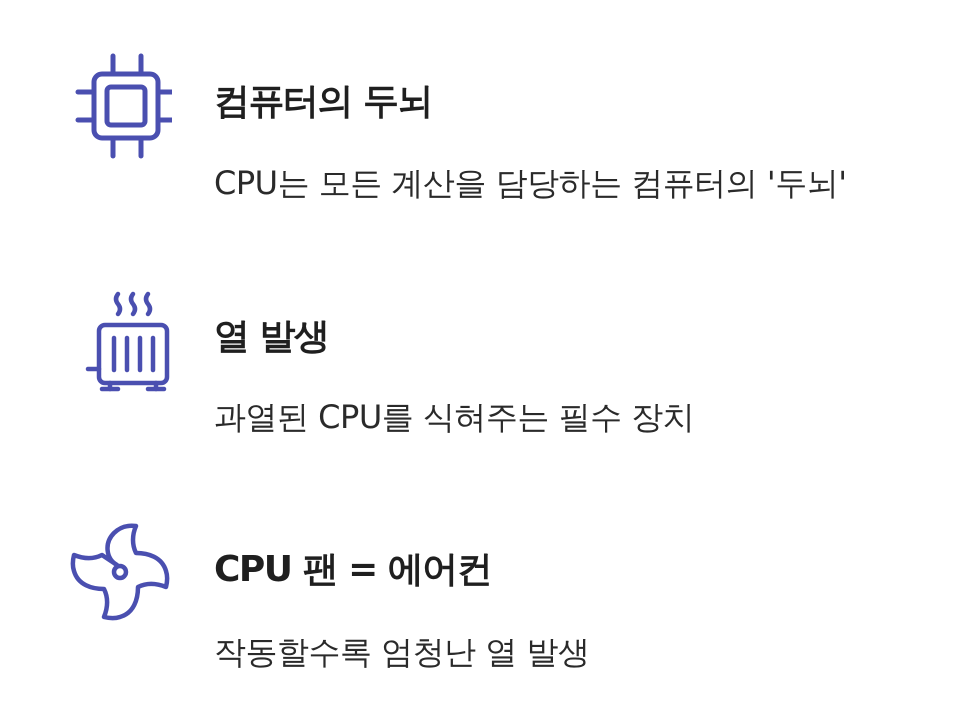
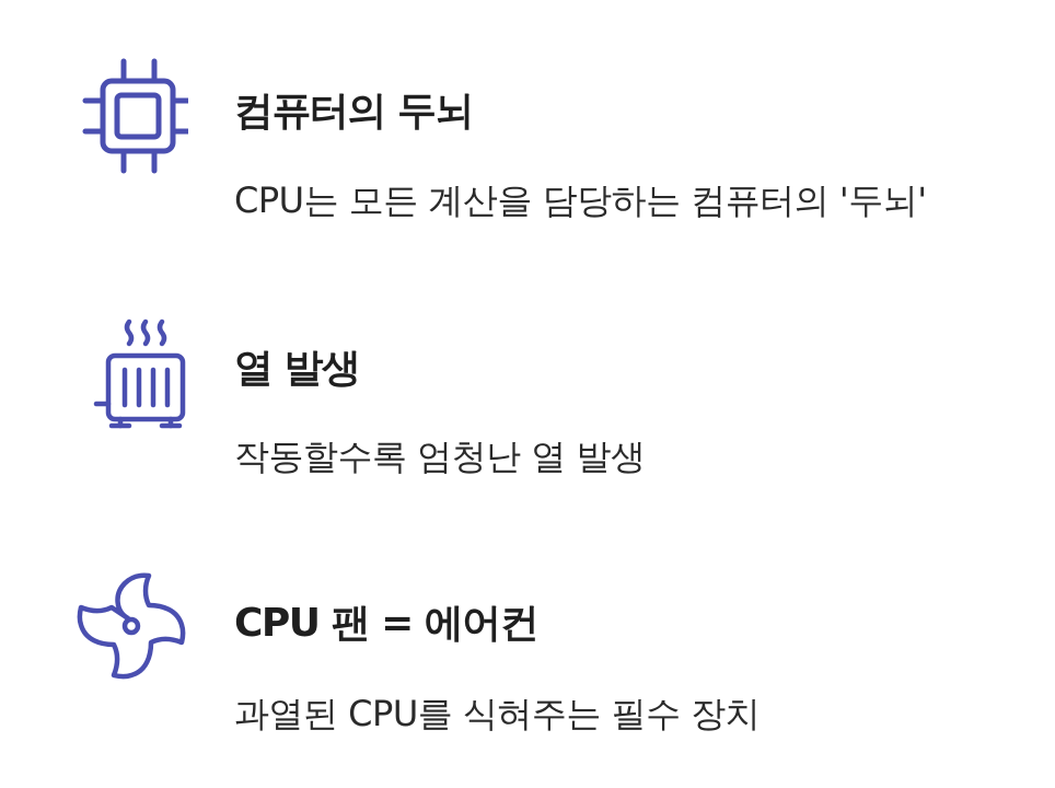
  컴퓨터의 두뇌
  CPU는 모든 계산을 담당하는 컴퓨터의 '두뇌'
  열 발생
- 과열된 CPU를 식혀주는 필수 장치
+ 작동할수록 엄청난 열 발생
  CPU 팬 = 에어컨
- 작동할수록 엄청난 열 발생
+ 과열된 CPU를 식혀주는 필수 장치
